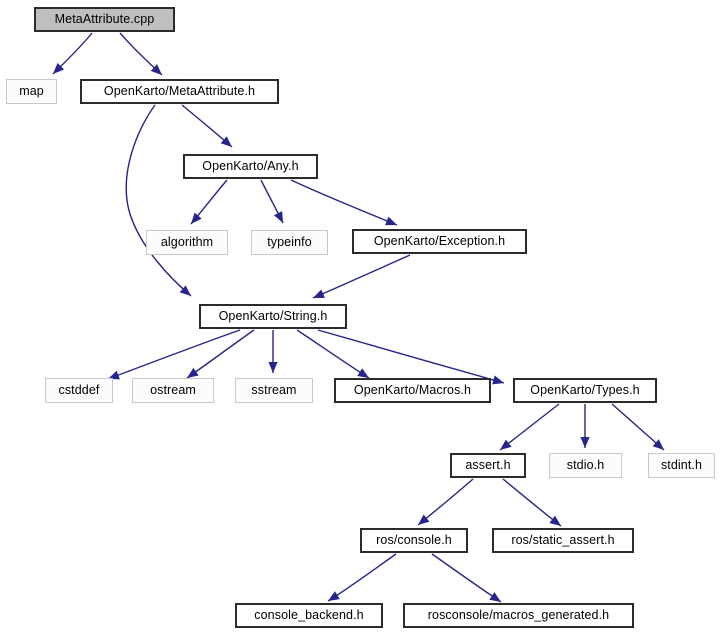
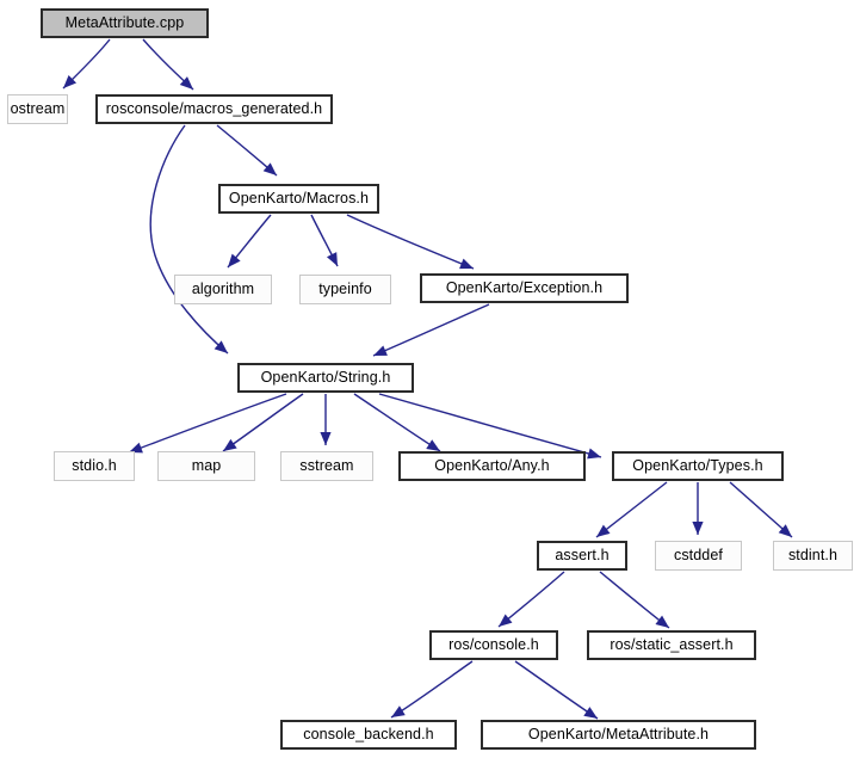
  MetaAttribute.cpp
- map
+ ostream
- OpenKarto/MetaAttribute.h
+ rosconsole/macros_generated.h
- OpenKarto/Any.h
+ OpenKarto/Macros.h
  algorithm
  typeinfo
  OpenKarto/Exception.h
  OpenKarto/String.h
- cstddef
+ stdio.h
- ostream
+ map
  sstream
- OpenKarto/Macros.h
+ OpenKarto/Any.h
  OpenKarto/Types.h
  assert.h
- stdio.h
+ cstddef
  stdint.h
  ros/console.h
  ros/static_assert.h
  console_backend.h
- rosconsole/macros_generated.h
+ OpenKarto/MetaAttribute.h
